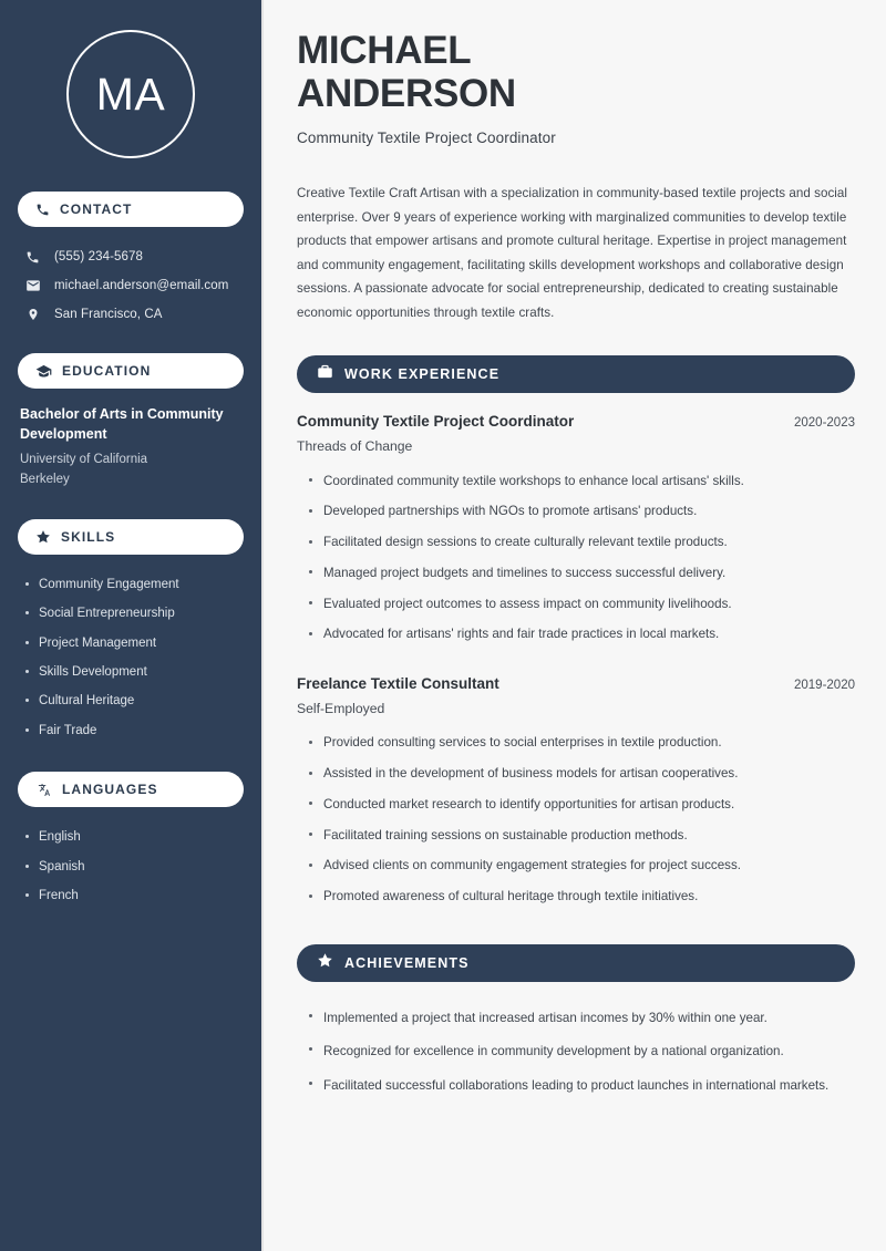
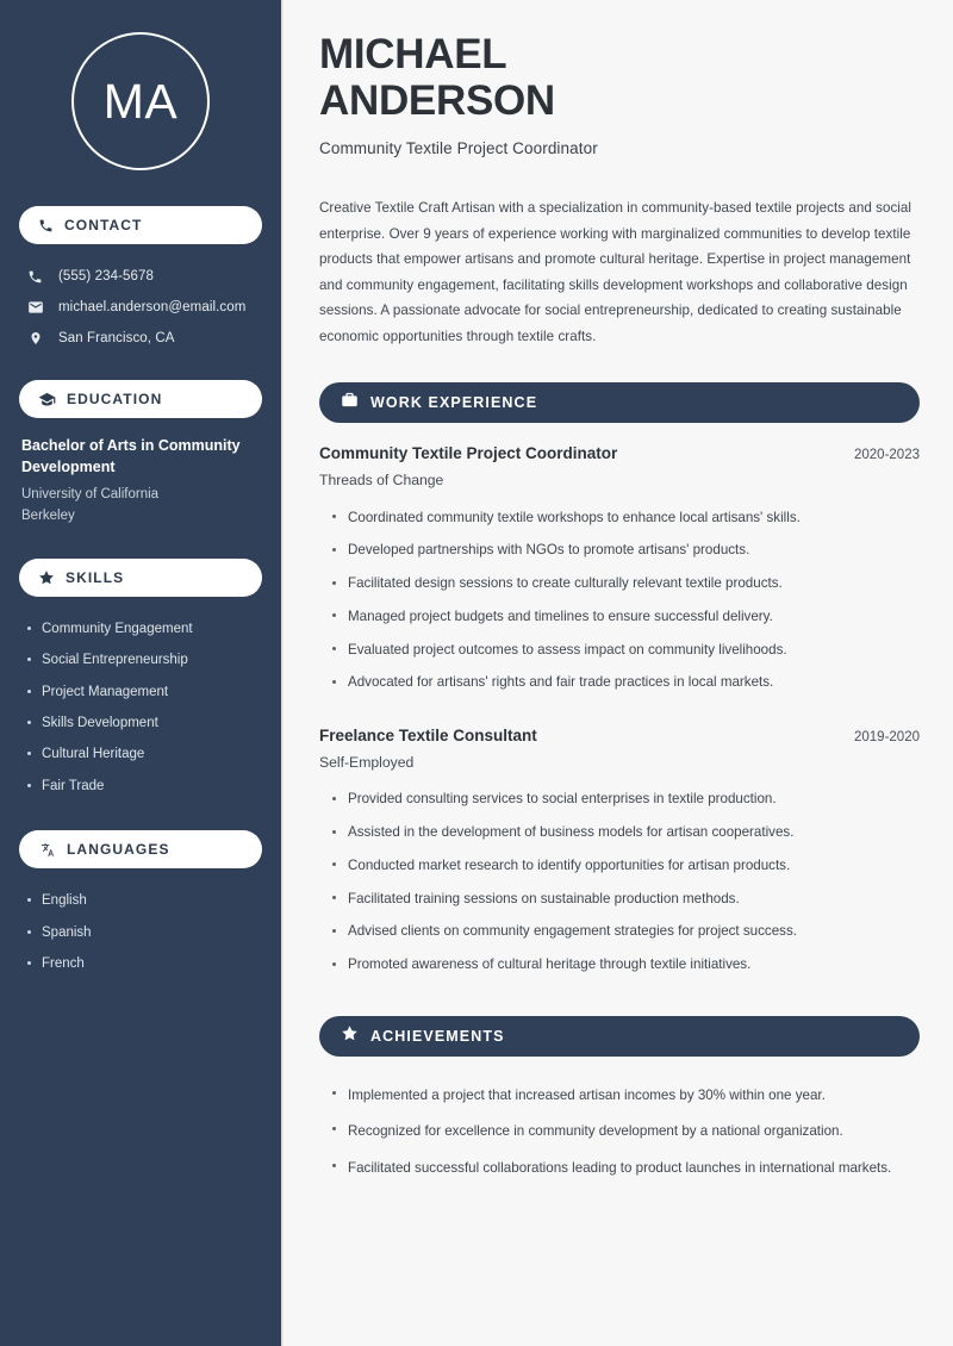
  MA
  CONTACT
  (555) 234-5678
  michael.anderson@email.com
  San Francisco, CA
  EDUCATION
  Bachelor of Arts in Community Development
  University of California
  Berkeley
  SKILLS
  Community Engagement
  Social Entrepreneurship
  Project Management
  Skills Development
  Cultural Heritage
  Fair Trade
  LANGUAGES
  English
  Spanish
  French
  MICHAEL
  ANDERSON
  Community Textile Project Coordinator
  Creative Textile Craft Artisan with a specialization in community-based textile projects and social enterprise. Over 9 years of experience working with marginalized communities to develop textile products that empower artisans and promote cultural heritage. Expertise in project management and community engagement, facilitating skills development workshops and collaborative design sessions. A passionate advocate for social entrepreneurship, dedicated to creating sustainable economic opportunities through textile crafts.
  WORK EXPERIENCE
  Community Textile Project Coordinator
  2020-2023
  Threads of Change
  Coordinated community textile workshops to enhance local artisans' skills.
  Developed partnerships with NGOs to promote artisans' products.
  Facilitated design sessions to create culturally relevant textile products.
- Managed project budgets and timelines to success successful delivery.
+ Managed project budgets and timelines to ensure successful delivery.
  Evaluated project outcomes to assess impact on community livelihoods.
  Advocated for artisans' rights and fair trade practices in local markets.
  Freelance Textile Consultant
  2019-2020
  Self-Employed
  Provided consulting services to social enterprises in textile production.
  Assisted in the development of business models for artisan cooperatives.
  Conducted market research to identify opportunities for artisan products.
  Facilitated training sessions on sustainable production methods.
  Advised clients on community engagement strategies for project success.
  Promoted awareness of cultural heritage through textile initiatives.
  ACHIEVEMENTS
  Implemented a project that increased artisan incomes by 30% within one year.
  Recognized for excellence in community development by a national organization.
  Facilitated successful collaborations leading to product launches in international markets.
